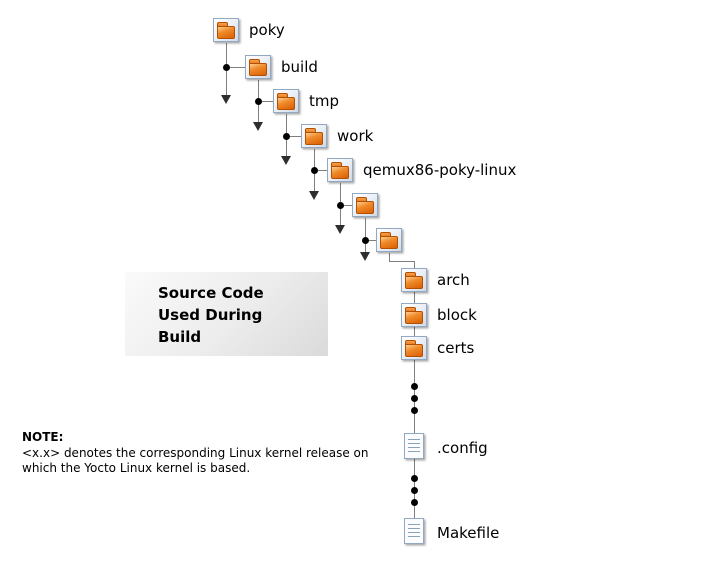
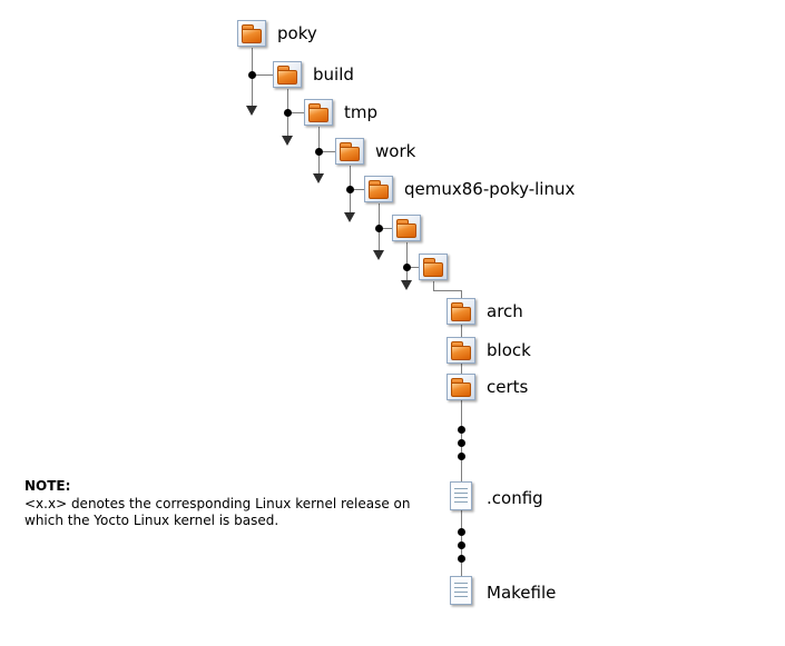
  poky
  build
  tmp
  work
  qemux86-poky-linux
  arch
  block
  certs
  .config
  Makefile
- Source Code
- Used During
- Build
  NOTE:
  <x.x> denotes the corresponding Linux kernel release on
  which the Yocto Linux kernel is based.
